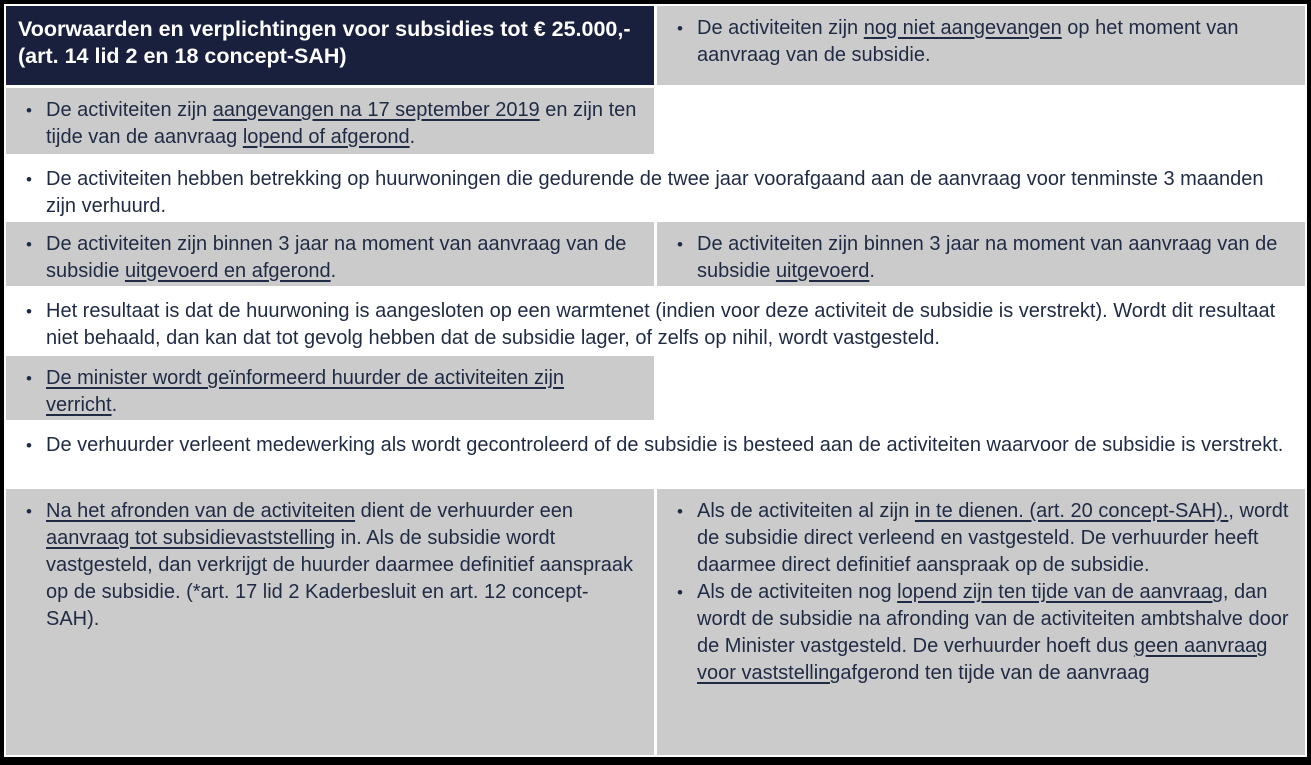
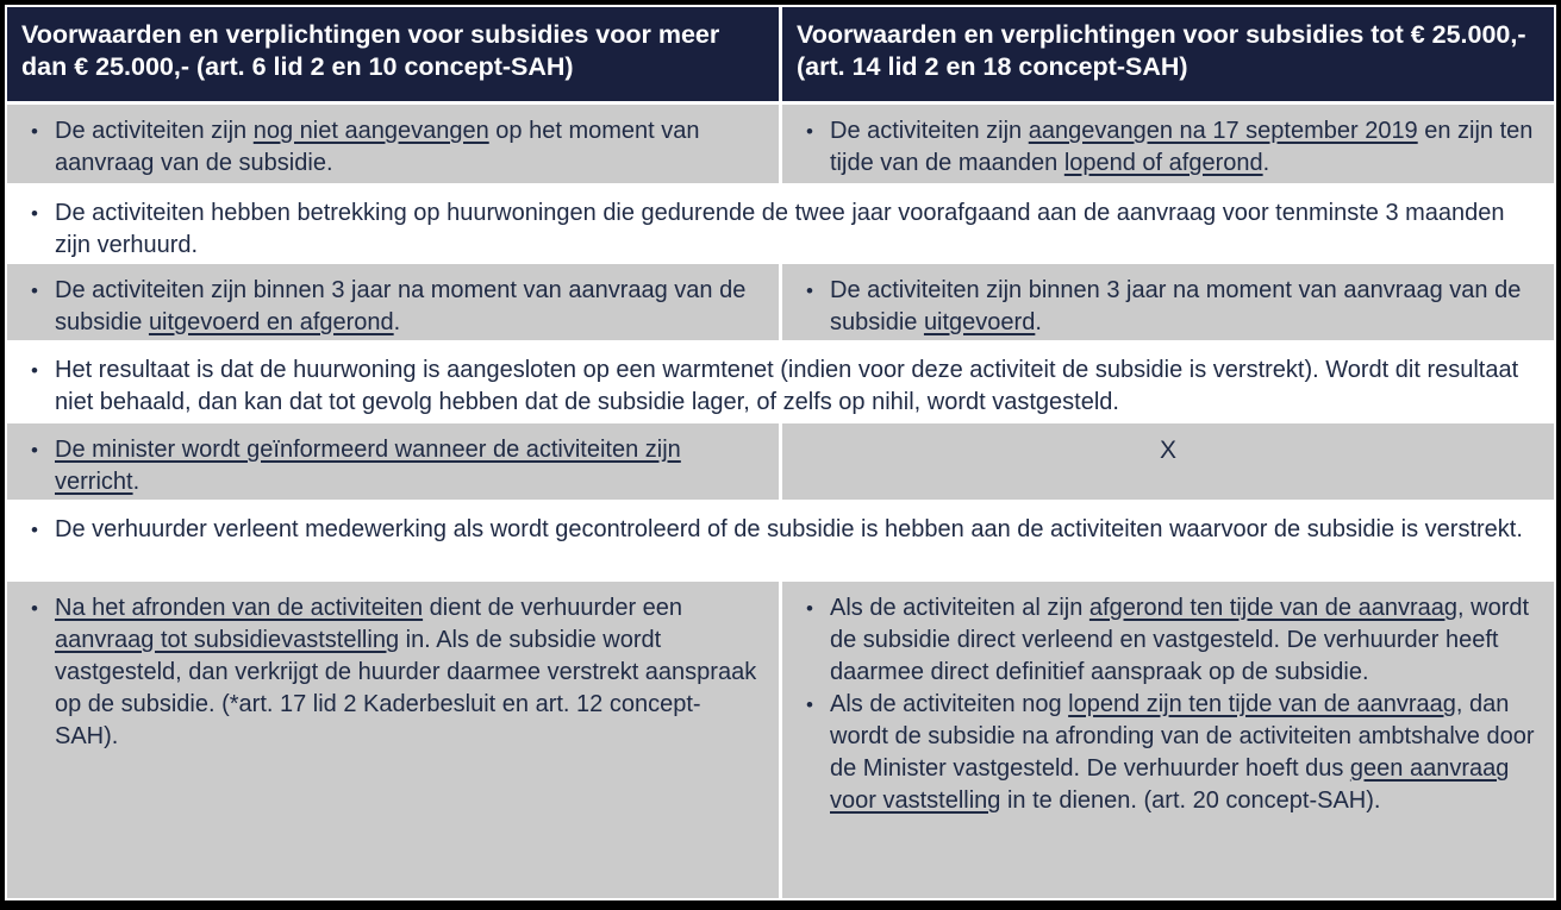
+ Voorwaarden en verplichtingen voor subsidies voor meer dan € 25.000,- (art. 6 lid 2 en 10 concept-SAH)
  Voorwaarden en verplichtingen voor subsidies tot € 25.000,- (art. 14 lid 2 en 18 concept-SAH)
  •
  De activiteiten zijn nog niet aangevangen op het moment van aanvraag van de subsidie.
  •
- De activiteiten zijn aangevangen na 17 september 2019 en zijn ten tijde van de aanvraag lopend of afgerond.
+ De activiteiten zijn aangevangen na 17 september 2019 en zijn ten tijde van de maanden lopend of afgerond.
  •
  De activiteiten hebben betrekking op huurwoningen die gedurende de twee jaar voorafgaand aan de aanvraag voor tenminste 3 maanden zijn verhuurd.
  •
  De activiteiten zijn binnen 3 jaar na moment van aanvraag van de subsidie uitgevoerd en afgerond.
  •
  De activiteiten zijn binnen 3 jaar na moment van aanvraag van de subsidie uitgevoerd.
  •
  Het resultaat is dat de huurwoning is aangesloten op een warmtenet (indien voor deze activiteit de subsidie is verstrekt). Wordt dit resultaat niet behaald, dan kan dat tot gevolg hebben dat de subsidie lager, of zelfs op nihil, wordt vastgesteld.
  •
- De minister wordt geïnformeerd huurder de activiteiten zijn verricht.
+ De minister wordt geïnformeerd wanneer de activiteiten zijn verricht.
+ X
  •
- De verhuurder verleent medewerking als wordt gecontroleerd of de subsidie is besteed aan de activiteiten waarvoor de subsidie is verstrekt.
+ De verhuurder verleent medewerking als wordt gecontroleerd of de subsidie is hebben aan de activiteiten waarvoor de subsidie is verstrekt.
  •
- Na het afronden van de activiteiten dient de verhuurder een aanvraag tot subsidievaststelling in. Als de subsidie wordt vastgesteld, dan verkrijgt de huurder daarmee definitief aanspraak op de subsidie. (*art. 17 lid 2 Kaderbesluit en art. 12 concept-SAH).
+ Na het afronden van de activiteiten dient de verhuurder een aanvraag tot subsidievaststelling in. Als de subsidie wordt vastgesteld, dan verkrijgt de huurder daarmee verstrekt aanspraak op de subsidie. (*art. 17 lid 2 Kaderbesluit en art. 12 concept-SAH).
  •
- Als de activiteiten al zijn in te dienen. (art. 20 concept-SAH)., wordt de subsidie direct verleend en vastgesteld. De verhuurder heeft daarmee direct definitief aanspraak op de subsidie.
+ Als de activiteiten al zijn afgerond ten tijde van de aanvraag, wordt de subsidie direct verleend en vastgesteld. De verhuurder heeft daarmee direct definitief aanspraak op de subsidie.
  •
- Als de activiteiten nog lopend zijn ten tijde van de aanvraag, dan wordt de subsidie na afronding van de activiteiten ambtshalve door de Minister vastgesteld. De verhuurder hoeft dus geen aanvraag voor vaststellingafgerond ten tijde van de aanvraag
+ Als de activiteiten nog lopend zijn ten tijde van de aanvraag, dan wordt de subsidie na afronding van de activiteiten ambtshalve door de Minister vastgesteld. De verhuurder hoeft dus geen aanvraag voor vaststelling in te dienen. (art. 20 concept-SAH).
